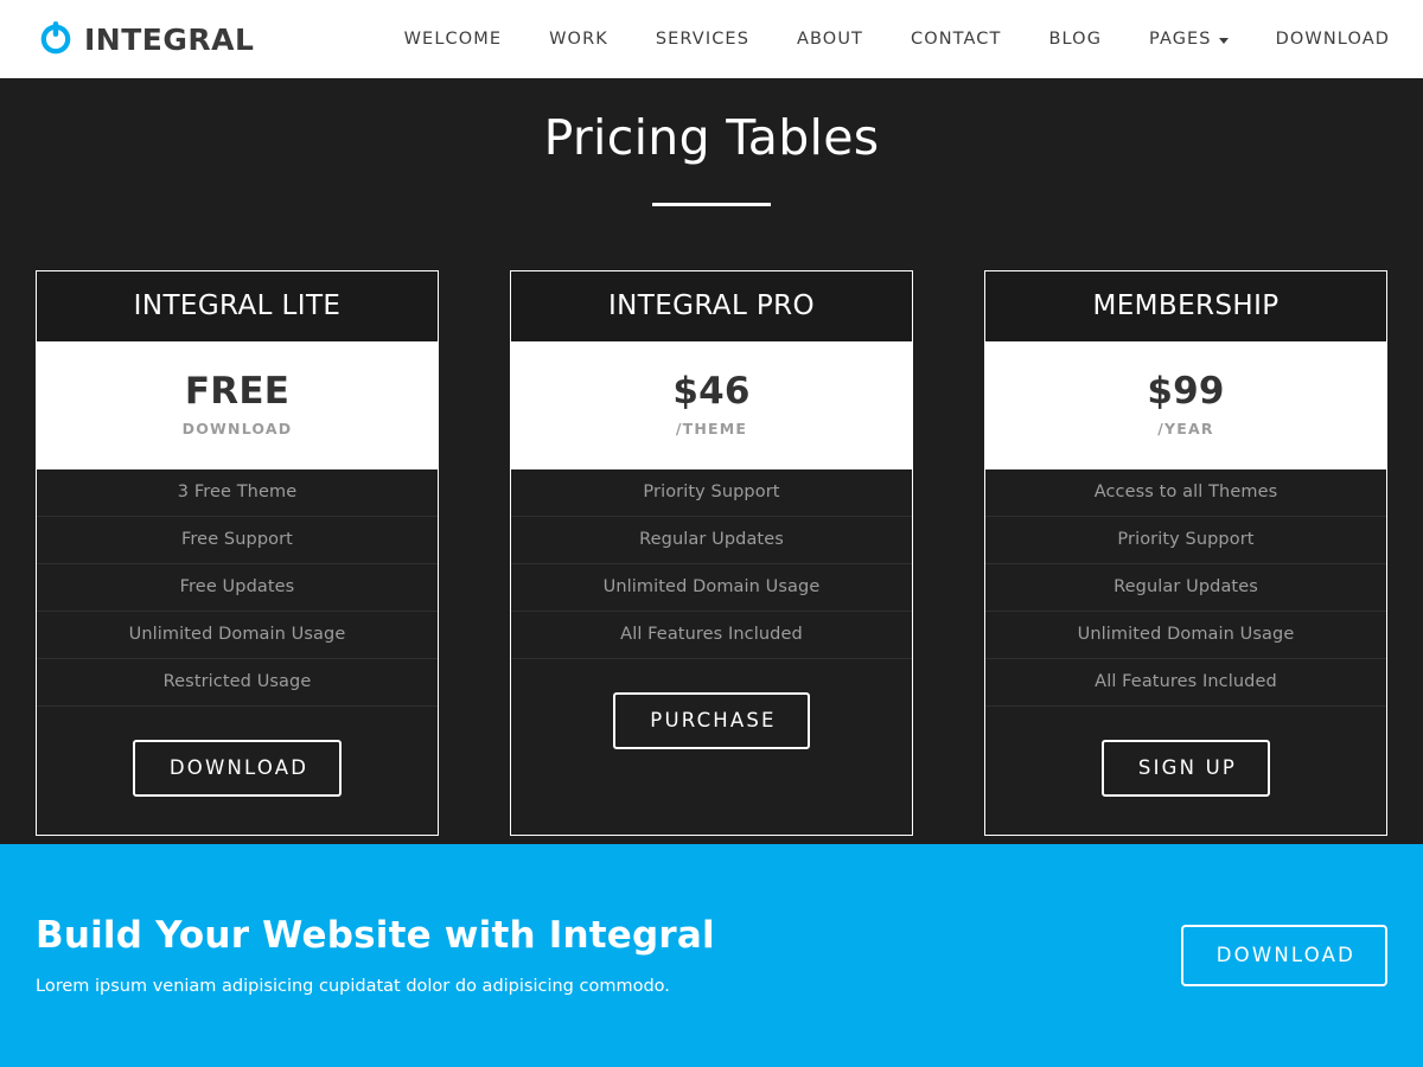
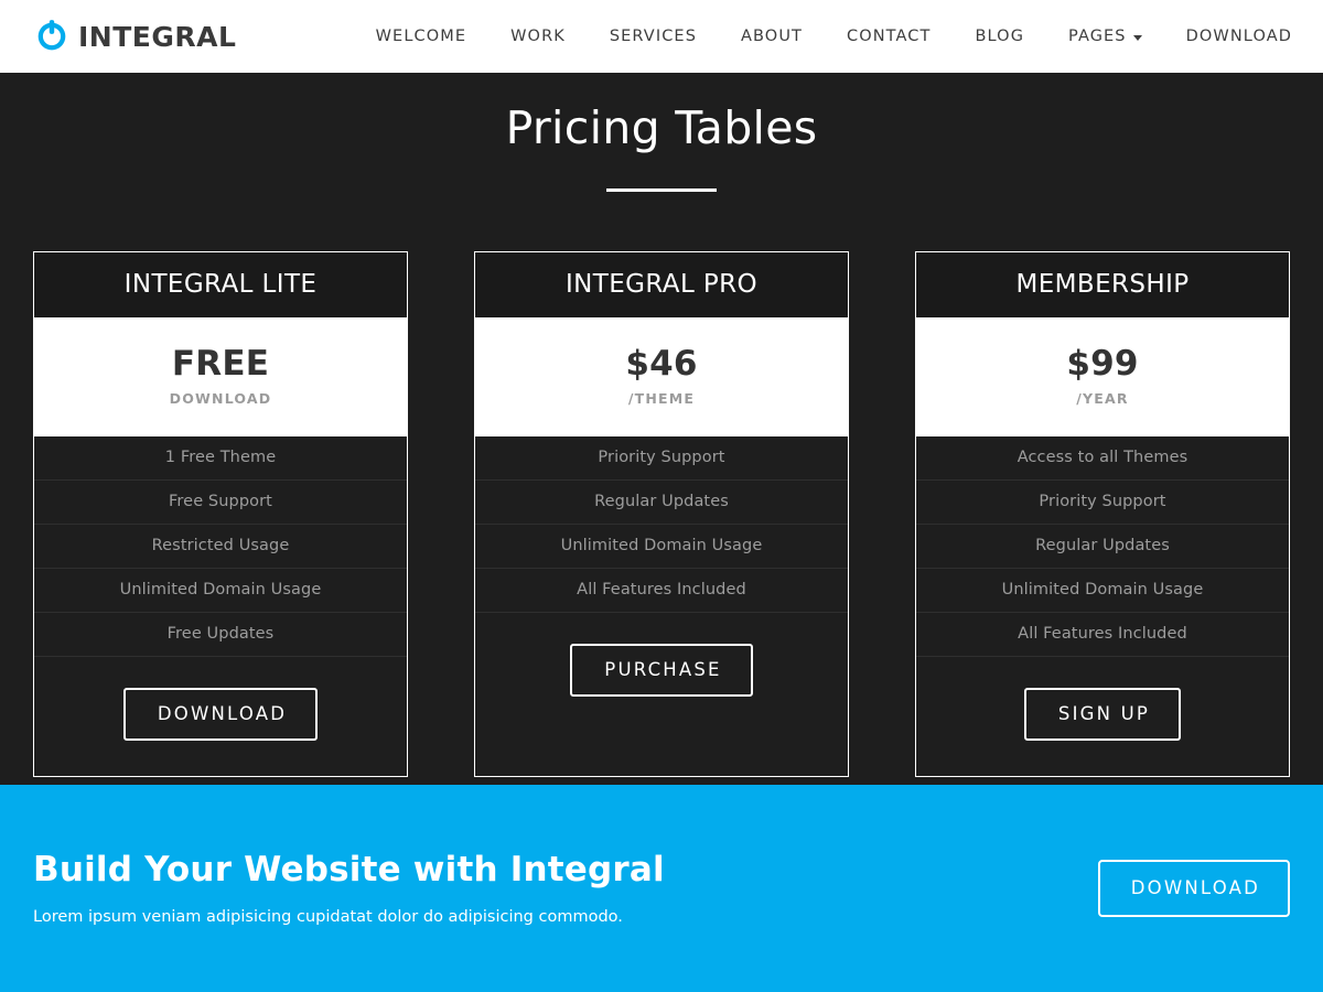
  INTEGRAL
  WELCOME
  WORK
  SERVICES
  ABOUT
  CONTACT
  BLOG
  PAGES
  DOWNLOAD
  Pricing Tables
  INTEGRAL LITE
  FREE
  DOWNLOAD
- 3 Free Theme
+ 1 Free Theme
  Free Support
- Free Updates
+ Restricted Usage
  Unlimited Domain Usage
- Restricted Usage
+ Free Updates
  DOWNLOAD
  INTEGRAL PRO
  $46
  /THEME
  Priority Support
  Regular Updates
  Unlimited Domain Usage
  All Features Included
  PURCHASE
  MEMBERSHIP
  $99
  /YEAR
  Access to all Themes
  Priority Support
  Regular Updates
  Unlimited Domain Usage
  All Features Included
  SIGN UP
  Build Your Website with Integral
  Lorem ipsum veniam adipisicing cupidatat dolor do adipisicing commodo.
  DOWNLOAD
